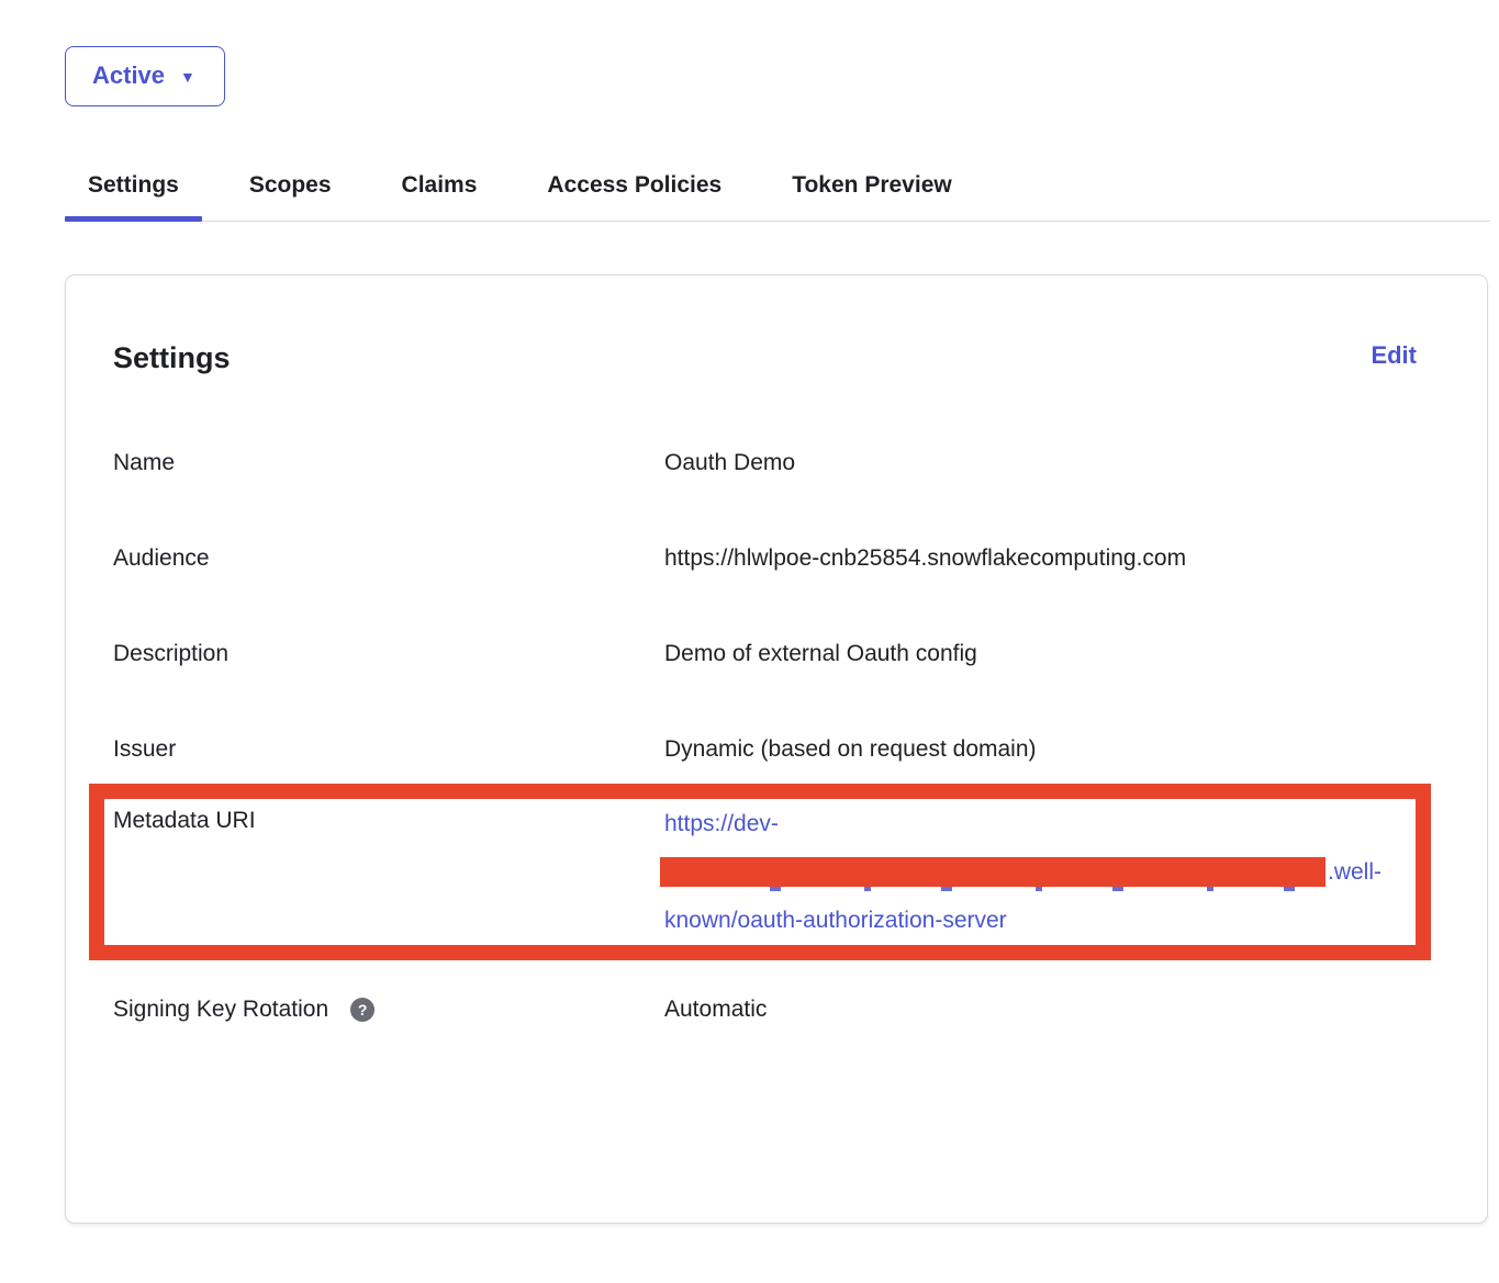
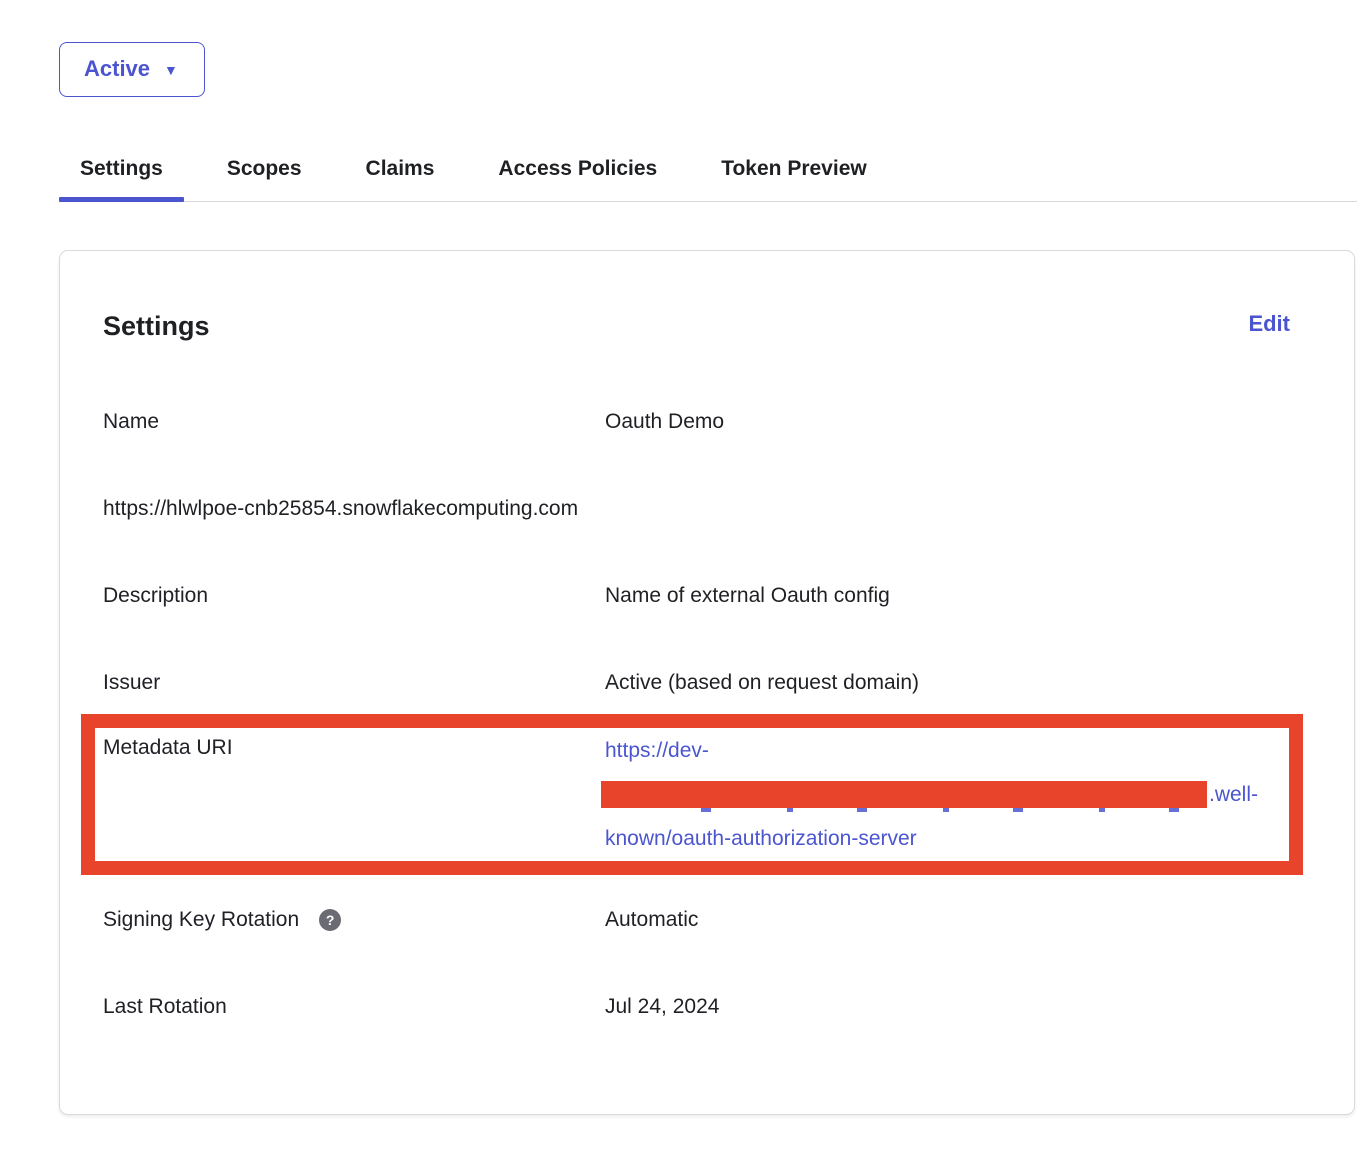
  Active
  ▼
  Settings
  Scopes
  Claims
  Access Policies
  Token Preview
  Settings
  Edit
  Name
  Oauth Demo
- Audience
  https://hlwlpoe-cnb25854.snowflakecomputing.com
  Description
- Demo of external Oauth config
+ Name of external Oauth config
  Issuer
- Dynamic (based on request domain)
+ Active (based on request domain)
  Metadata URI
  https://dev-
  .well-
  known/oauth-authorization-server
  Signing Key Rotation
  ?
  Automatic
+ Last Rotation
+ Jul 24, 2024
